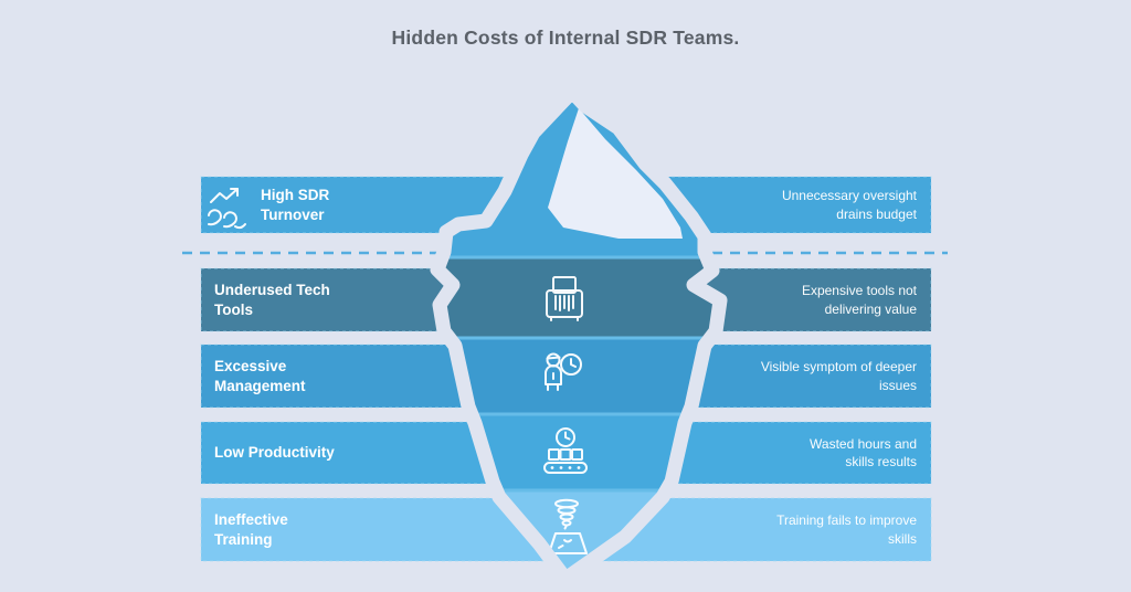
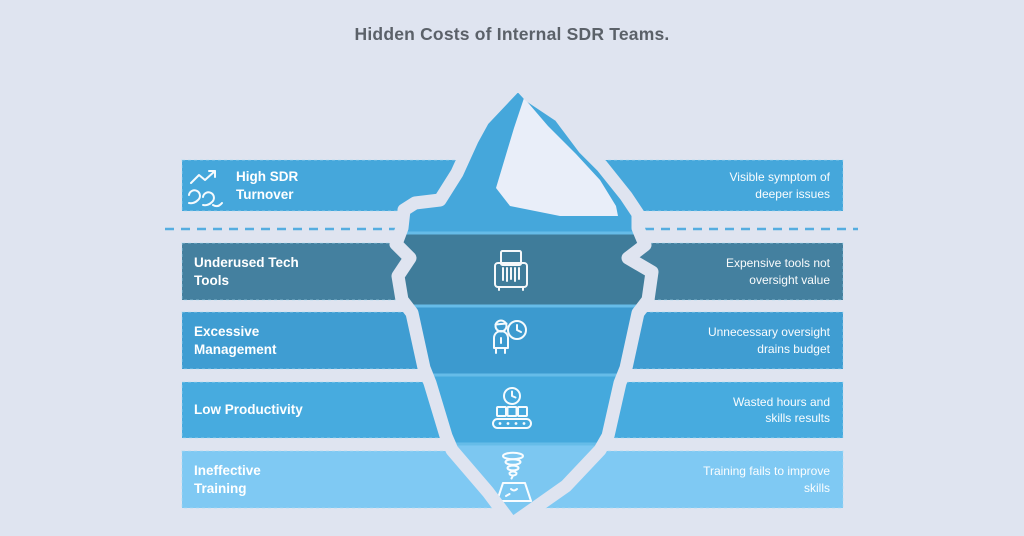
  Hidden Costs of Internal SDR Teams.
  High SDR Turnover
  Underused Tech Tools
  Excessive Management
  Low Productivity
  Ineffective Training
- Unnecessary oversight drains budget
+ Visible symptom of deeper issues
- Expensive tools not delivering value
+ Expensive tools not oversight value
- Visible symptom of deeper issues
+ Unnecessary oversight drains budget
  Wasted hours and skills results
  Training fails to improve skills
